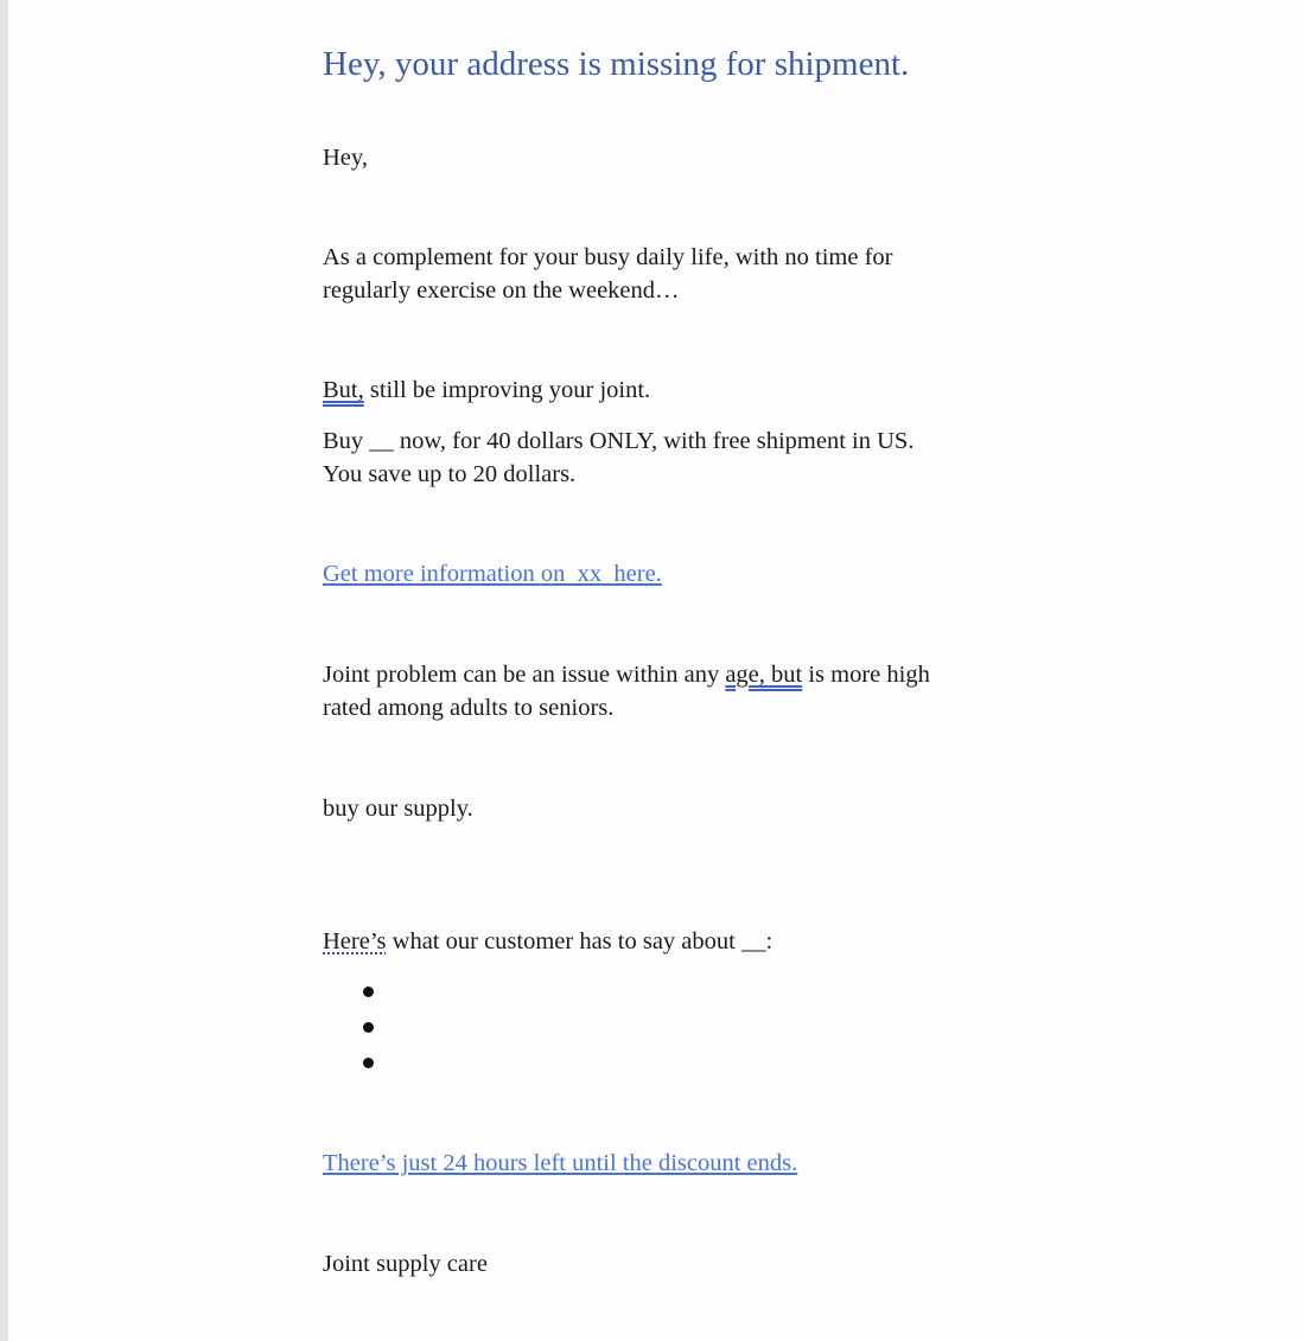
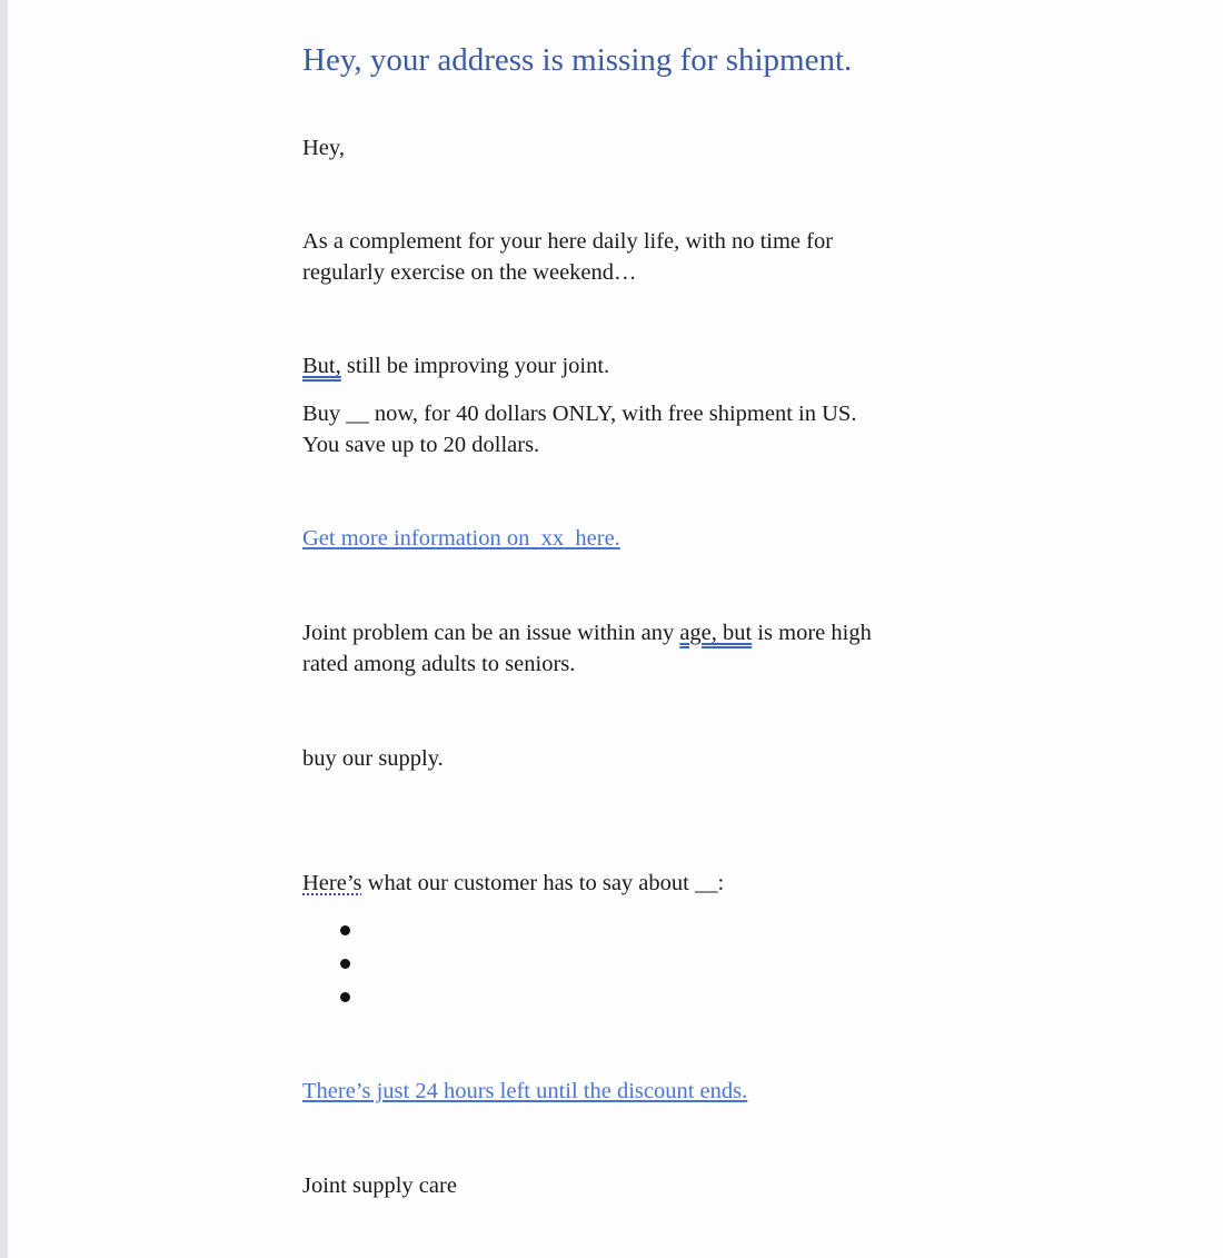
  Hey, your address is missing for shipment.
  Hey,
- As a complement for your busy daily life, with no time for
+ As a complement for your here daily life, with no time for
  regularly exercise on the weekend…
  But, still be improving your joint.
  Buy __ now, for 40 dollars ONLY, with free shipment in US.
  You save up to 20 dollars.
  Get more information on xx here.
  Joint problem can be an issue within any age, but is more high
  rated among adults to seniors.
  buy our supply.
  Here’s what our customer has to say about __:
  There’s just 24 hours left until the discount ends.
  Joint supply care
